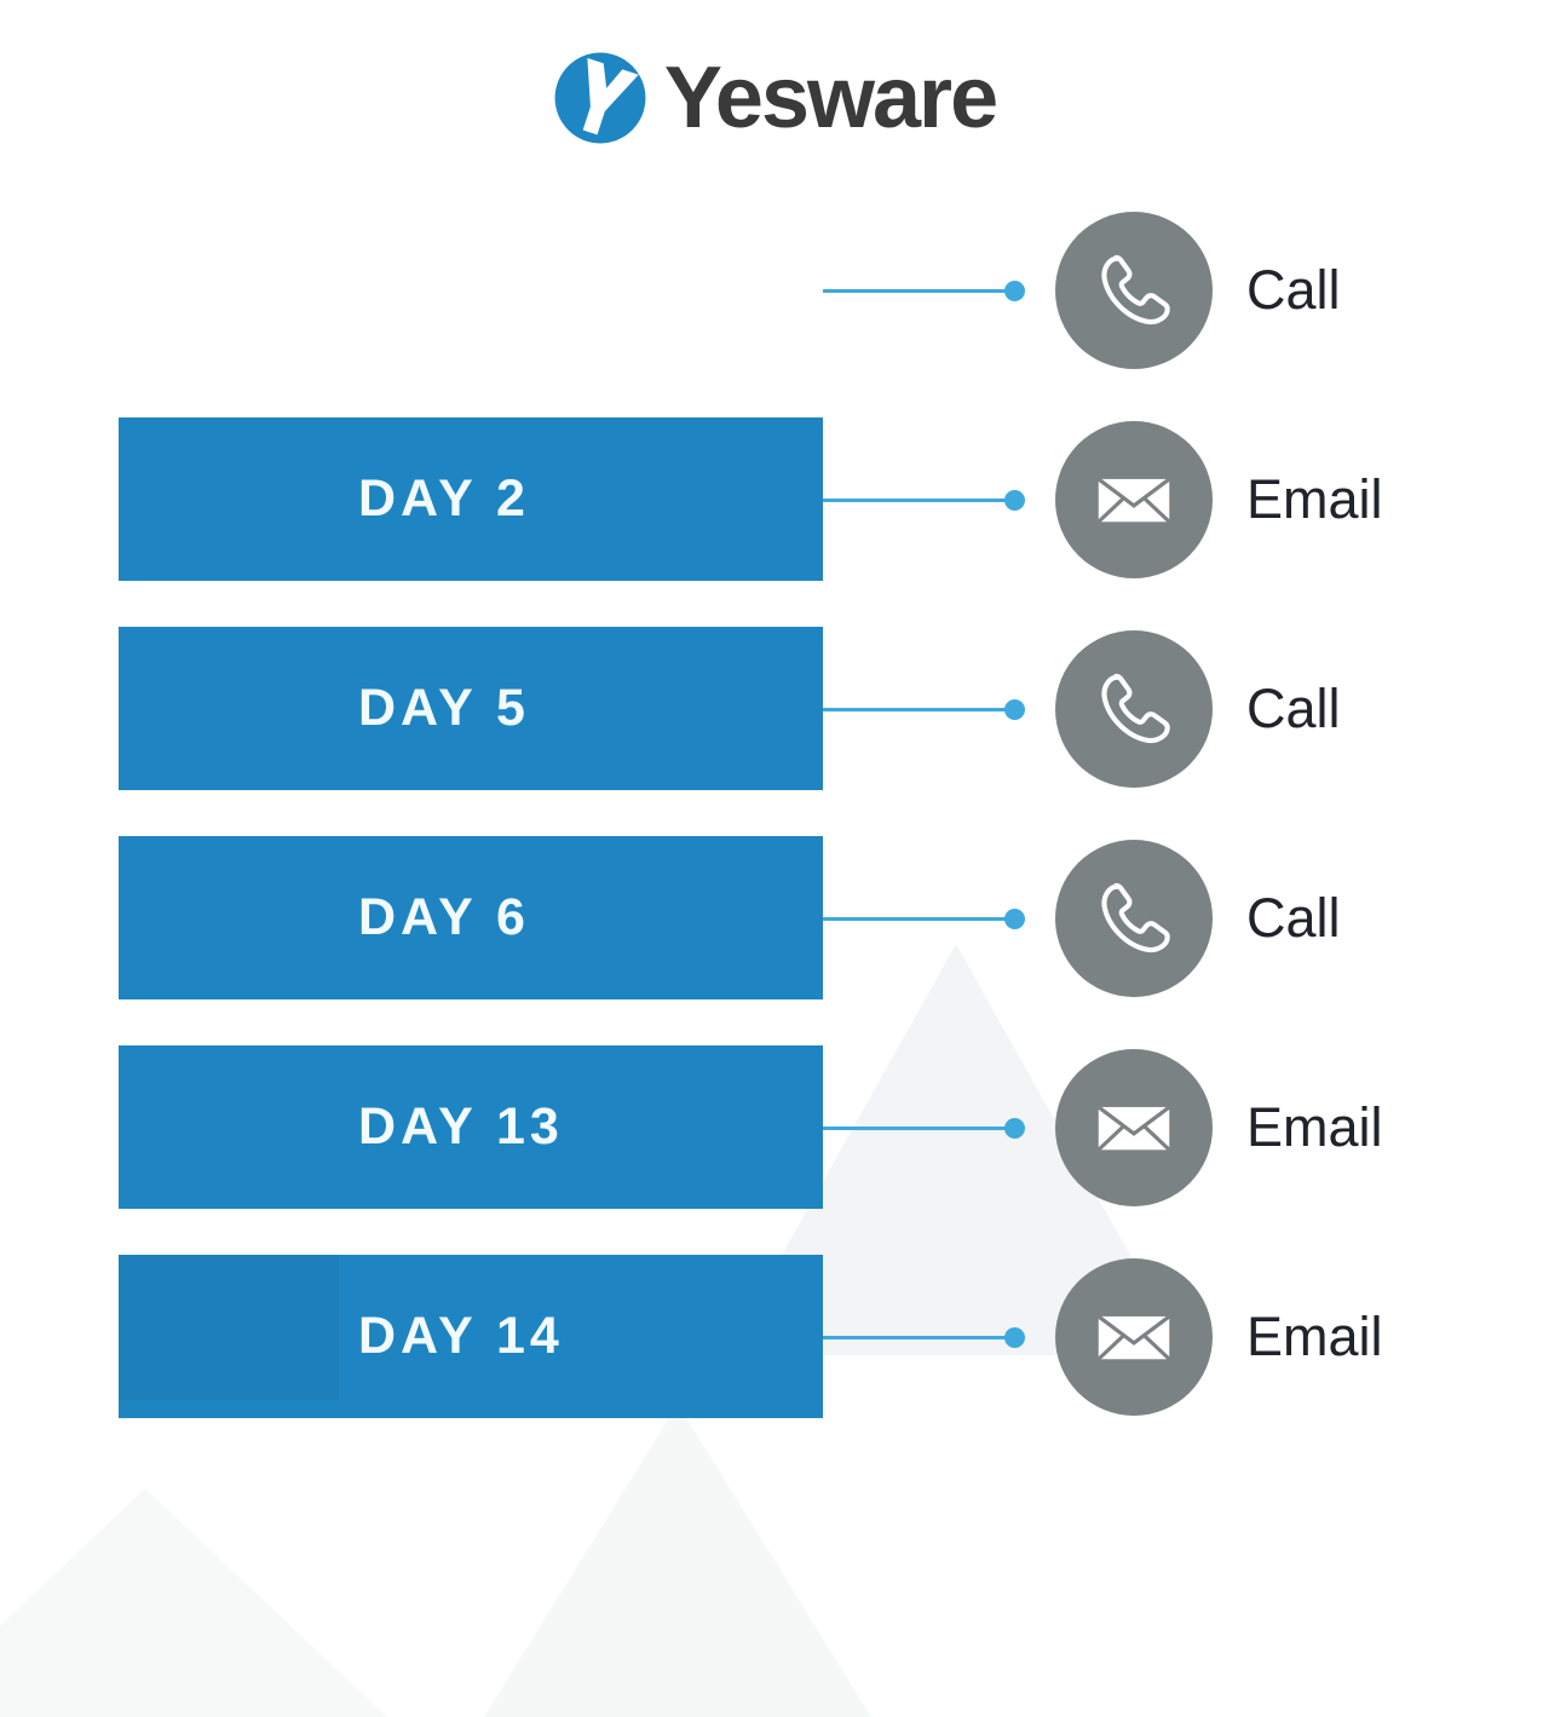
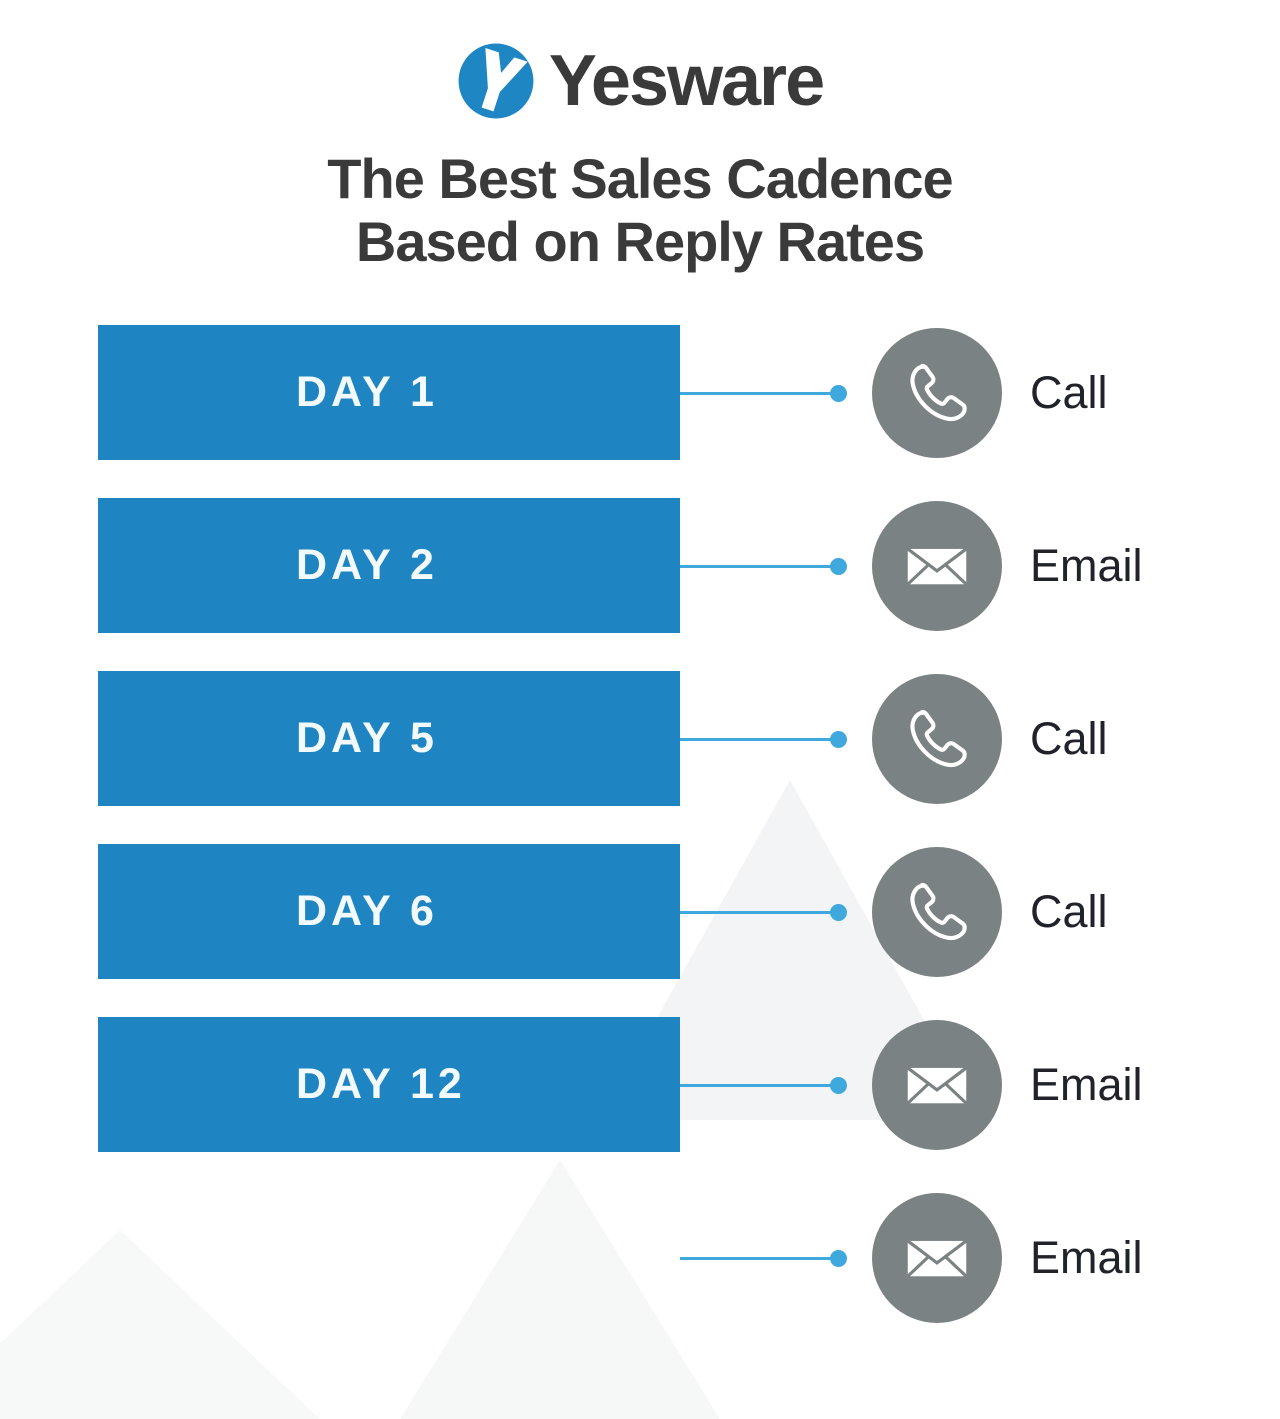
  Yesware
+ The Best Sales Cadence
+ Based on Reply Rates
+ DAY 1
  Call
  DAY 2
  Email
  DAY 5
  Call
  DAY 6
  Call
- DAY 13
+ DAY 12
  Email
- DAY 14
  Email
